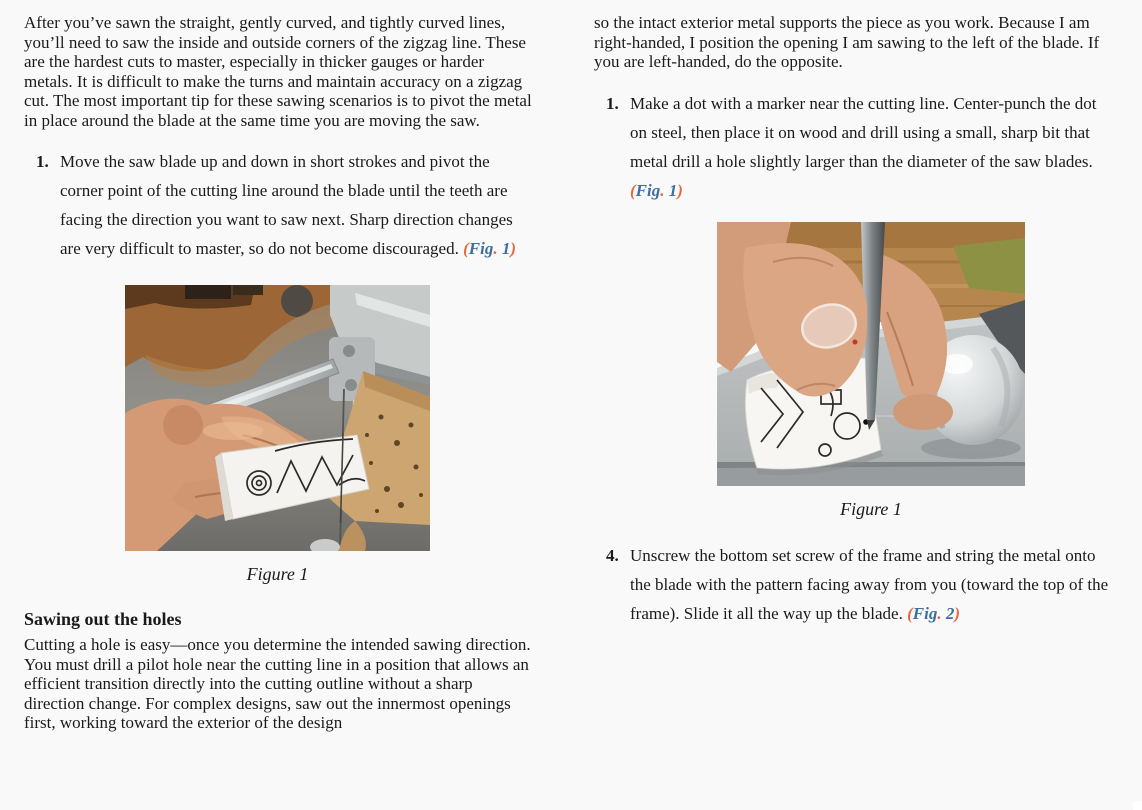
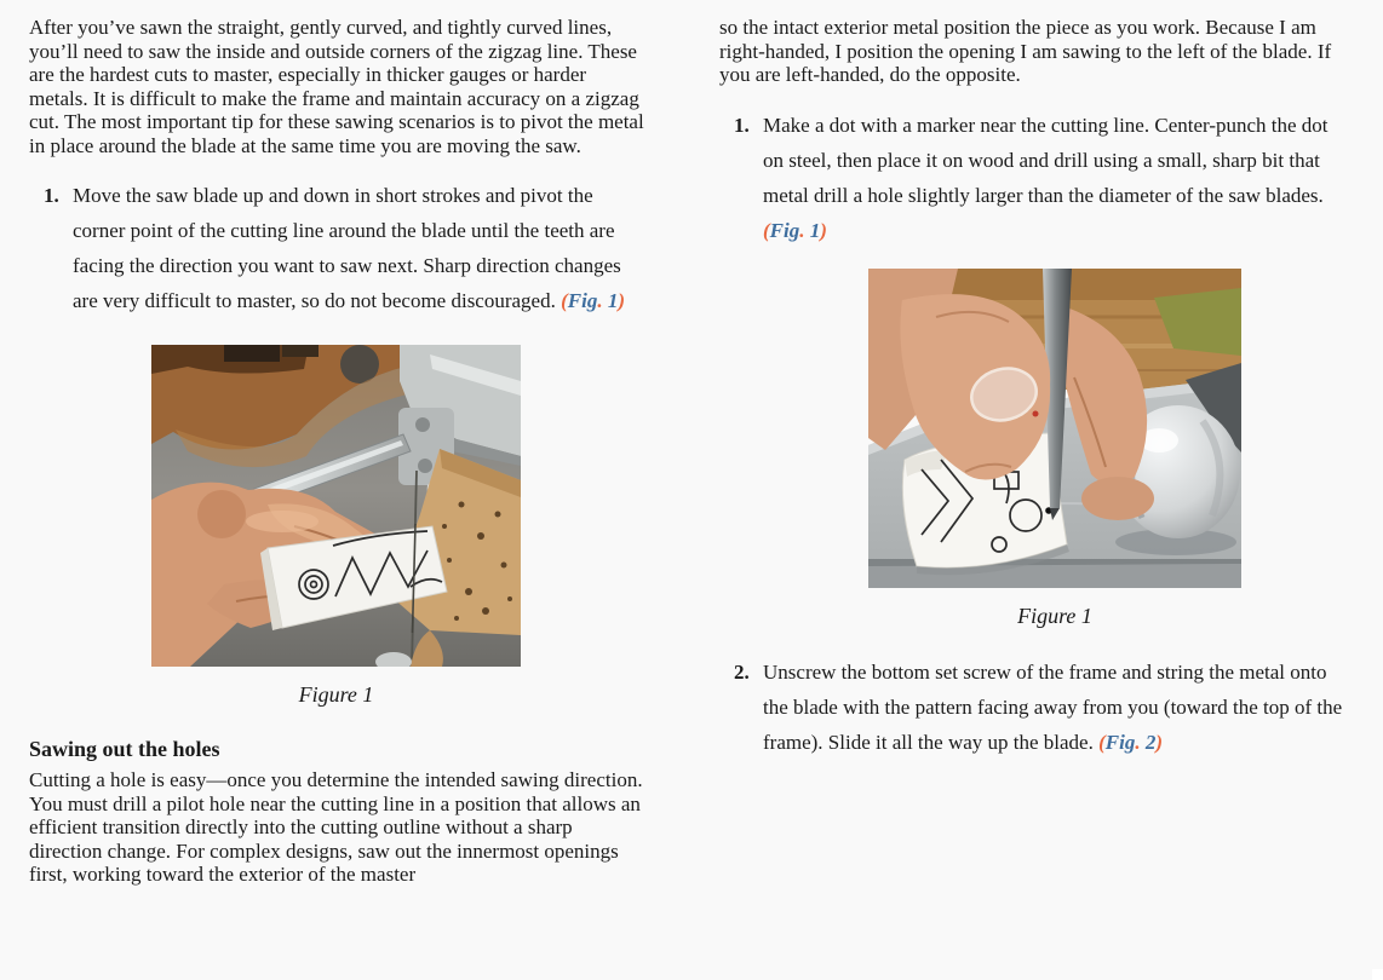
- After you’ve sawn the straight, gently curved, and tightly curved lines, you’ll need to saw the inside and outside corners of the zigzag line. These are the hardest cuts to master, especially in thicker gauges or harder metals. It is difficult to make the turns and maintain accuracy on a zigzag cut. The most important tip for these sawing scenarios is to pivot the metal in place around the blade at the same time you are moving the saw.
+ After you’ve sawn the straight, gently curved, and tightly curved lines, you’ll need to saw the inside and outside corners of the zigzag line. These are the hardest cuts to master, especially in thicker gauges or harder metals. It is difficult to make the frame and maintain accuracy on a zigzag cut. The most important tip for these sawing scenarios is to pivot the metal in place around the blade at the same time you are moving the saw.
  1.
  Move the saw blade up and down in short strokes and pivot the corner point of the cutting line around the blade until the teeth are facing the direction you want to saw next. Sharp direction changes are very difficult to master, so do not become discouraged. (Fig. 1)
  Figure 1
  Sawing out the holes
- Cutting a hole is easy—once you determine the intended sawing direction. You must drill a pilot hole near the cutting line in a position that allows an efficient transition directly into the cutting outline without a sharp direction change. For complex designs, saw out the innermost openings first, working toward the exterior of the design
+ Cutting a hole is easy—once you determine the intended sawing direction. You must drill a pilot hole near the cutting line in a position that allows an efficient transition directly into the cutting outline without a sharp direction change. For complex designs, saw out the innermost openings first, working toward the exterior of the master
- so the intact exterior metal supports the piece as you work. Because I am right-handed, I position the opening I am sawing to the left of the blade. If you are left-handed, do the opposite.
+ so the intact exterior metal position the piece as you work. Because I am right-handed, I position the opening I am sawing to the left of the blade. If you are left-handed, do the opposite.
  1.
  Make a dot with a marker near the cutting line. Center-punch the dot on steel, then place it on wood and drill using a small, sharp bit that metal drill a hole slightly larger than the diameter of the saw blades. (Fig. 1)
  Figure 1
- 4.
+ 2.
  Unscrew the bottom set screw of the frame and string the metal onto the blade with the pattern facing away from you (toward the top of the frame). Slide it all the way up the blade. (Fig. 2)
